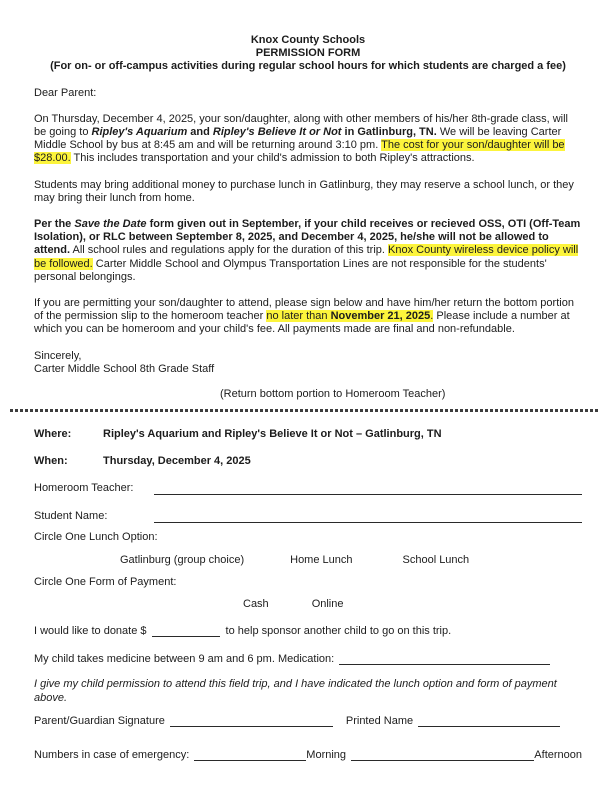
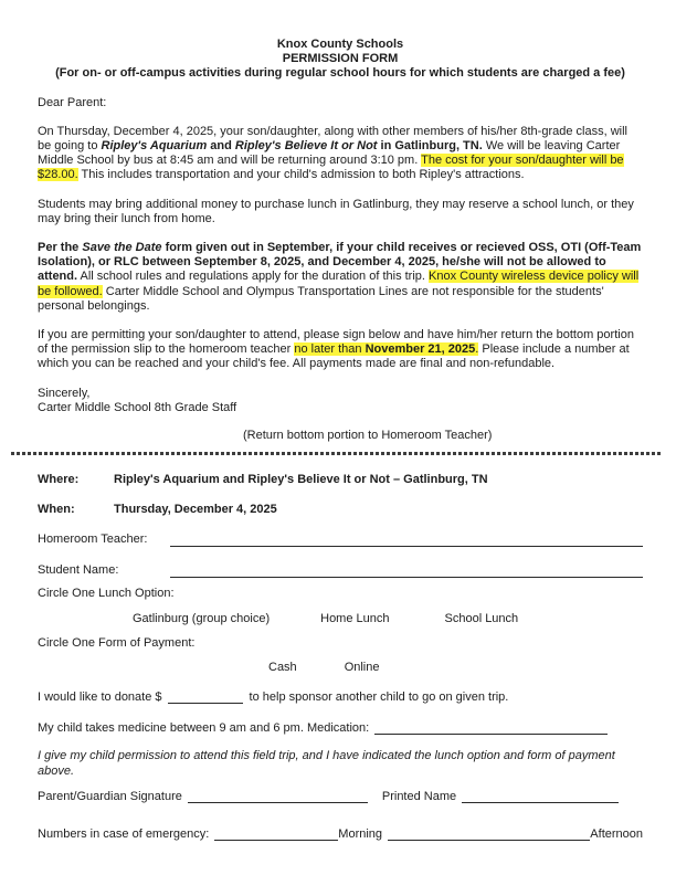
  Knox County Schools
  PERMISSION FORM
  (For on- or off-campus activities during regular school hours for which students are charged a fee)
  Dear Parent:
  On Thursday, December 4, 2025, your son/daughter, along with other members of his/her 8th-grade class, will be going to Ripley's Aquarium and Ripley's Believe It or Not in Gatlinburg, TN. We will be leaving Carter Middle School by bus at 8:45 am and will be returning around 3:10 pm. The cost for your son/daughter will be $28.00. This includes transportation and your child's admission to both Ripley's attractions.
  Students may bring additional money to purchase lunch in Gatlinburg, they may reserve a school lunch, or they may bring their lunch from home.
  Per the Save the Date form given out in September, if your child receives or recieved OSS, OTI (Off-Team Isolation), or RLC between September 8, 2025, and December 4, 2025, he/she will not be allowed to attend. All school rules and regulations apply for the duration of this trip. Knox County wireless device policy will be followed. Carter Middle School and Olympus Transportation Lines are not responsible for the students' personal belongings.
- If you are permitting your son/daughter to attend, please sign below and have him/her return the bottom portion of the permission slip to the homeroom teacher no later than November 21, 2025. Please include a number at which you can be homeroom and your child's fee. All payments made are final and non-refundable.
+ If you are permitting your son/daughter to attend, please sign below and have him/her return the bottom portion of the permission slip to the homeroom teacher no later than November 21, 2025. Please include a number at which you can be reached and your child's fee. All payments made are final and non-refundable.
  Sincerely,
  Carter Middle School 8th Grade Staff
  (Return bottom portion to Homeroom Teacher)
  Where:
  Ripley's Aquarium and Ripley's Believe It or Not – Gatlinburg, TN
  When:
  Thursday, December 4, 2025
  Homeroom Teacher:
  Student Name:
  Circle One Lunch Option:
  Gatlinburg (group choice)
  Home Lunch
  School Lunch
  Circle One Form of Payment:
  Cash
  Online
  I would like to donate $
- to help sponsor another child to go on this trip.
+ to help sponsor another child to go on given trip.
  My child takes medicine between 9 am and 6 pm. Medication:
  I give my child permission to attend this field trip, and I have indicated the lunch option and form of payment above.
  Parent/Guardian Signature
  Printed Name
  Numbers in case of emergency:
  Morning
  Afternoon
